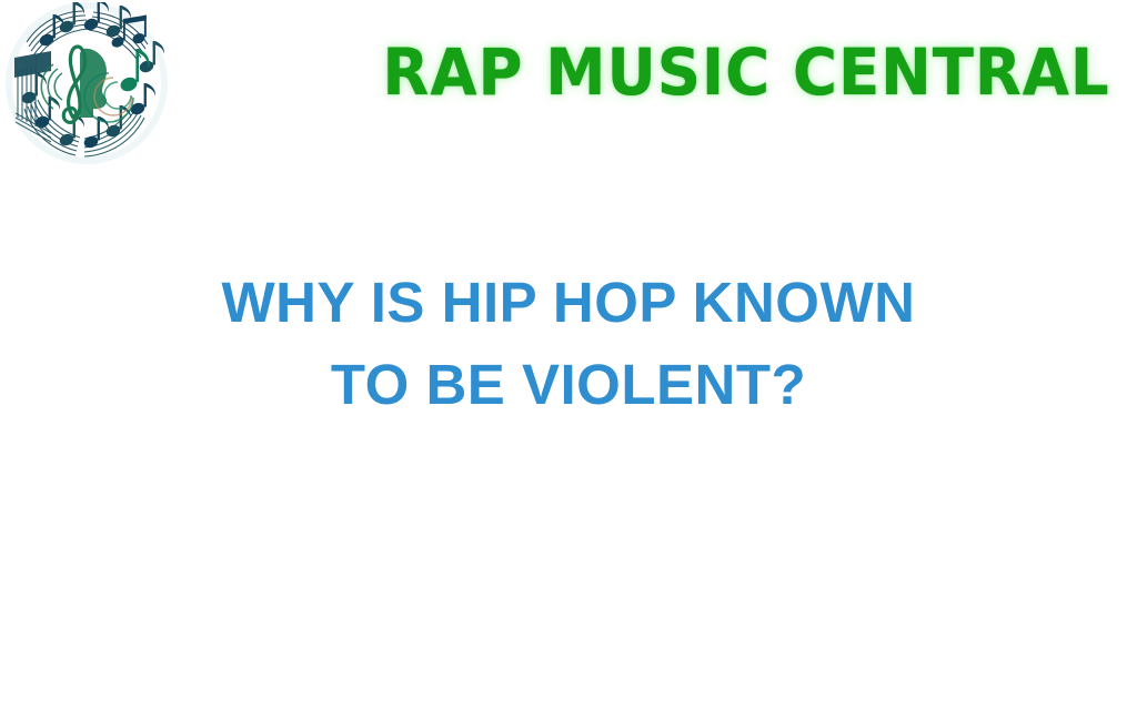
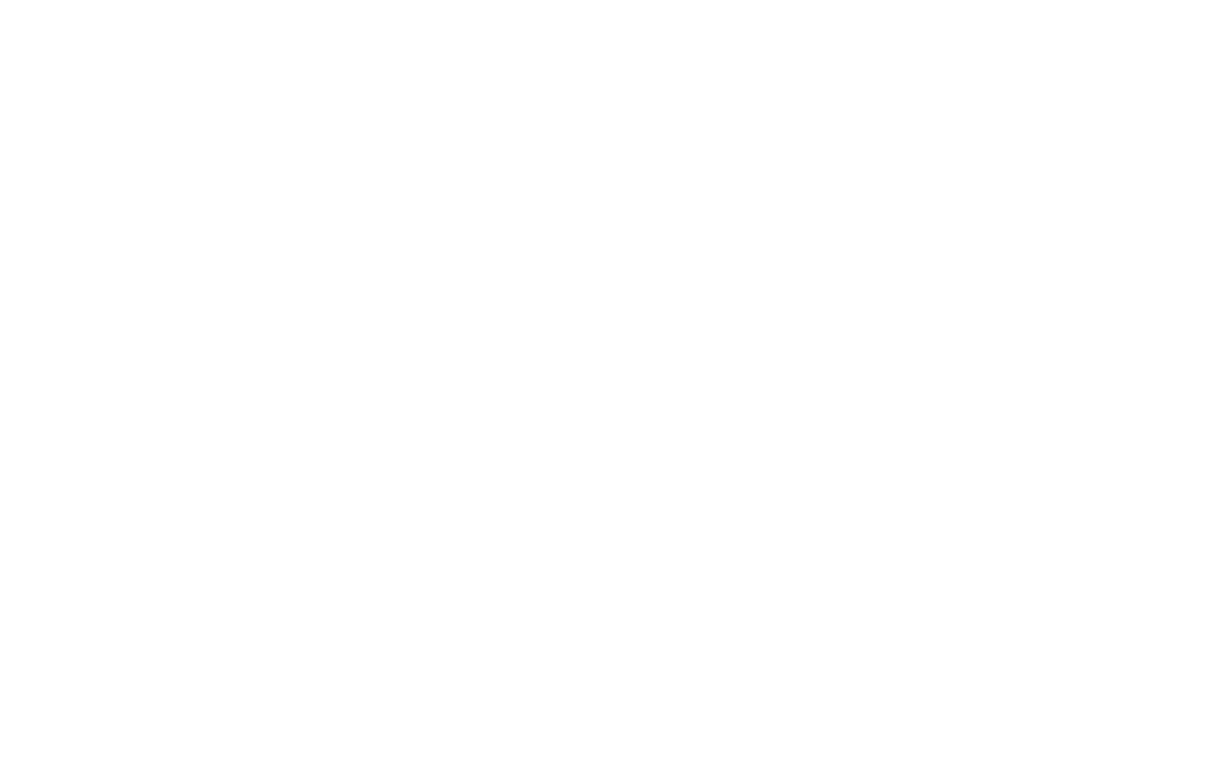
- RAP MUSIC CENTRAL
- WHY IS HIP HOP KNOWN
- TO BE VIOLENT?
